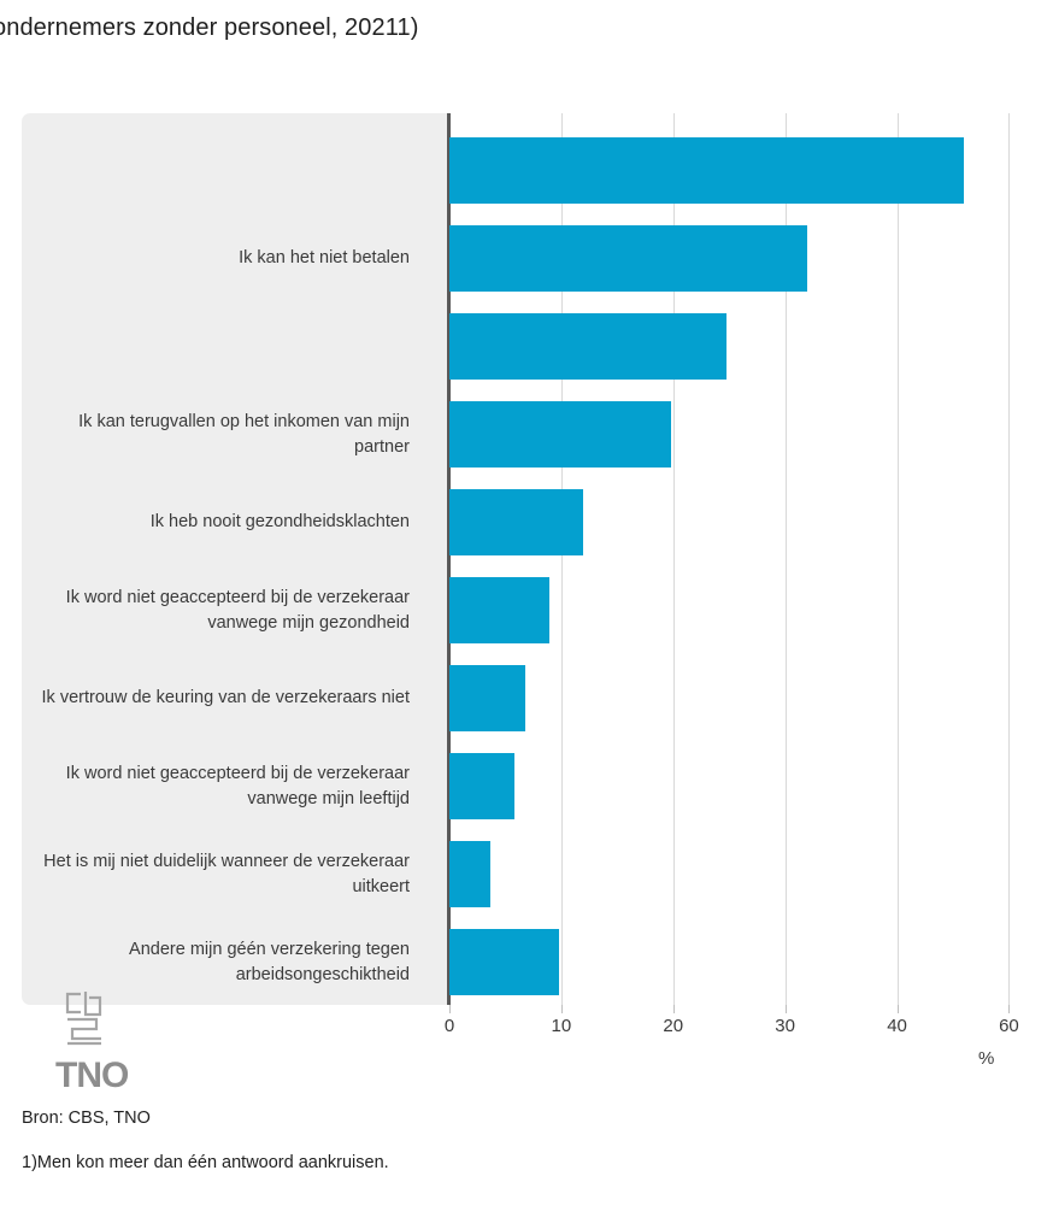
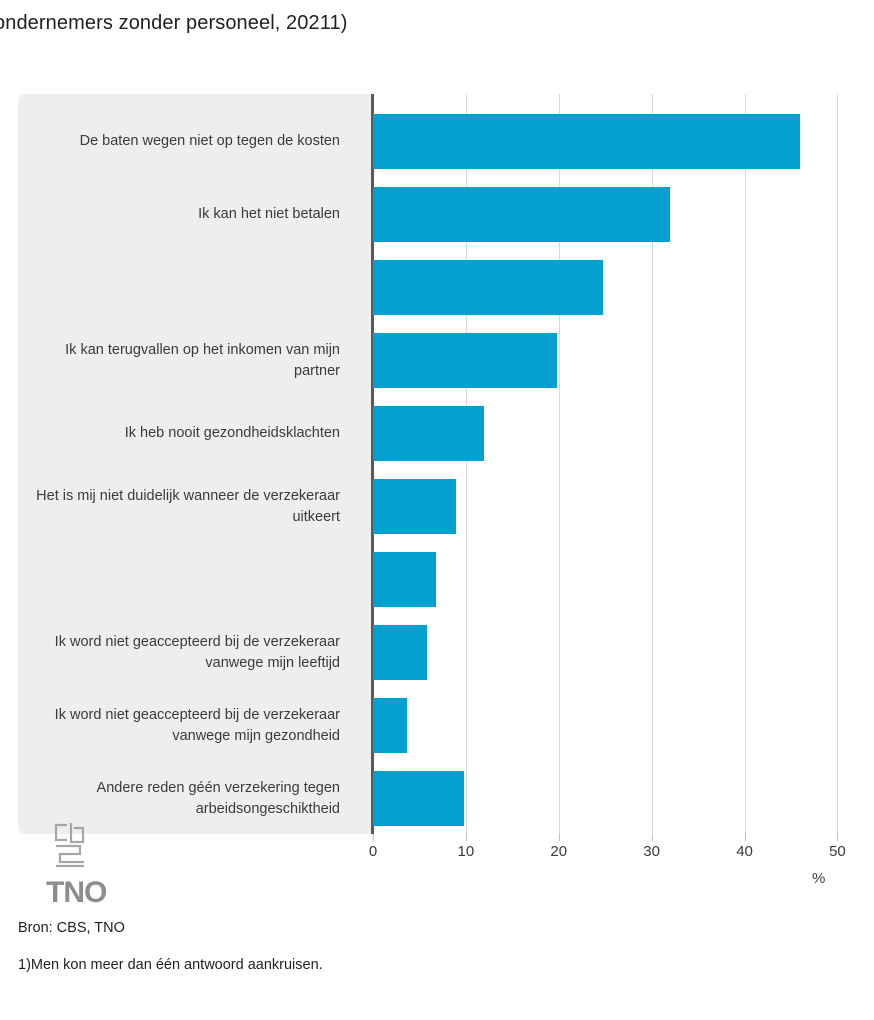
  ndernemers zonder personeel, 20211)
+ De baten wegen niet op tegen de kosten
  Ik kan het niet betalen
  Ik kan terugvallen op het inkomen van mijn partner
  Ik heb nooit gezondheidsklachten
- Ik word niet geaccepteerd bij de verzekeraar vanwege mijn gezondheid
+ Het is mij niet duidelijk wanneer de verzekeraar uitkeert
- Ik vertrouw de keuring van de verzekeraars niet
  Ik word niet geaccepteerd bij de verzekeraar vanwege mijn leeftijd
- Het is mij niet duidelijk wanneer de verzekeraar uitkeert
+ Ik word niet geaccepteerd bij de verzekeraar vanwege mijn gezondheid
- Andere mijn géén verzekering tegen arbeidsongeschiktheid
+ Andere reden géén verzekering tegen arbeidsongeschiktheid
  TNO
  0
  10
  20
  30
  40
- 60
+ 50
  %
  Bron: CBS, TNO
  1)Men kon meer dan één antwoord aankruisen.
